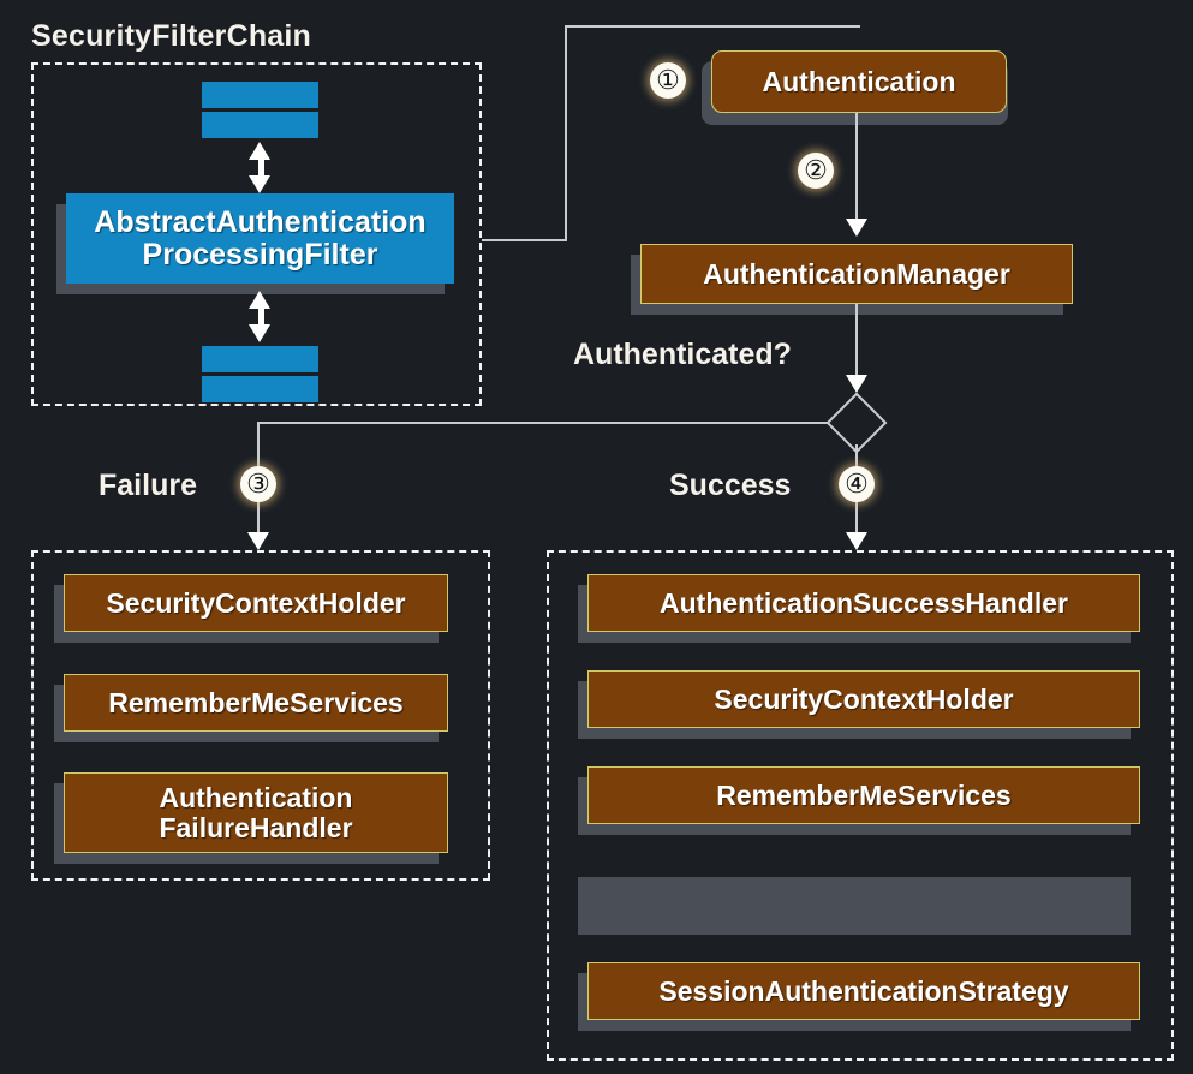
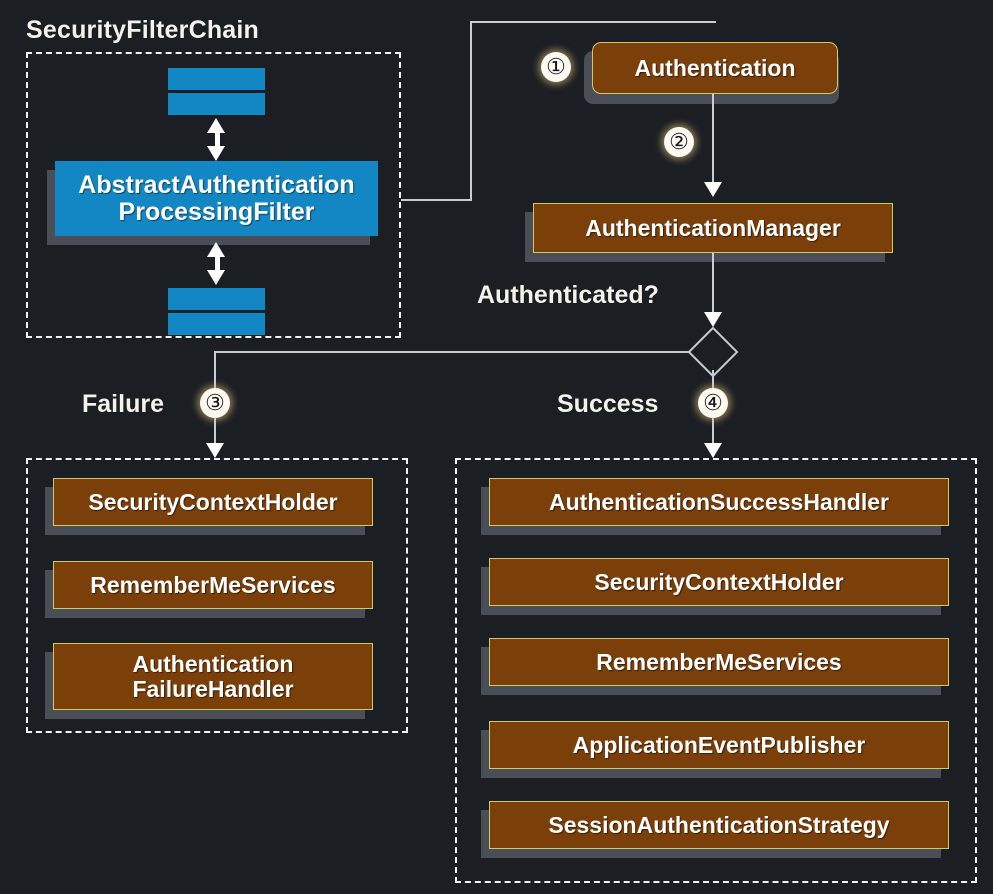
  SecurityFilterChain
  AbstractAuthentication
  ProcessingFilter
  ①
  Authentication
  ②
  AuthenticationManager
  Authenticated?
  Failure
  ③
  Success
  ④
  SecurityContextHolder
  RememberMeServices
  Authentication
  FailureHandler
  AuthenticationSuccessHandler
  SecurityContextHolder
  RememberMeServices
+ ApplicationEventPublisher
  SessionAuthenticationStrategy
